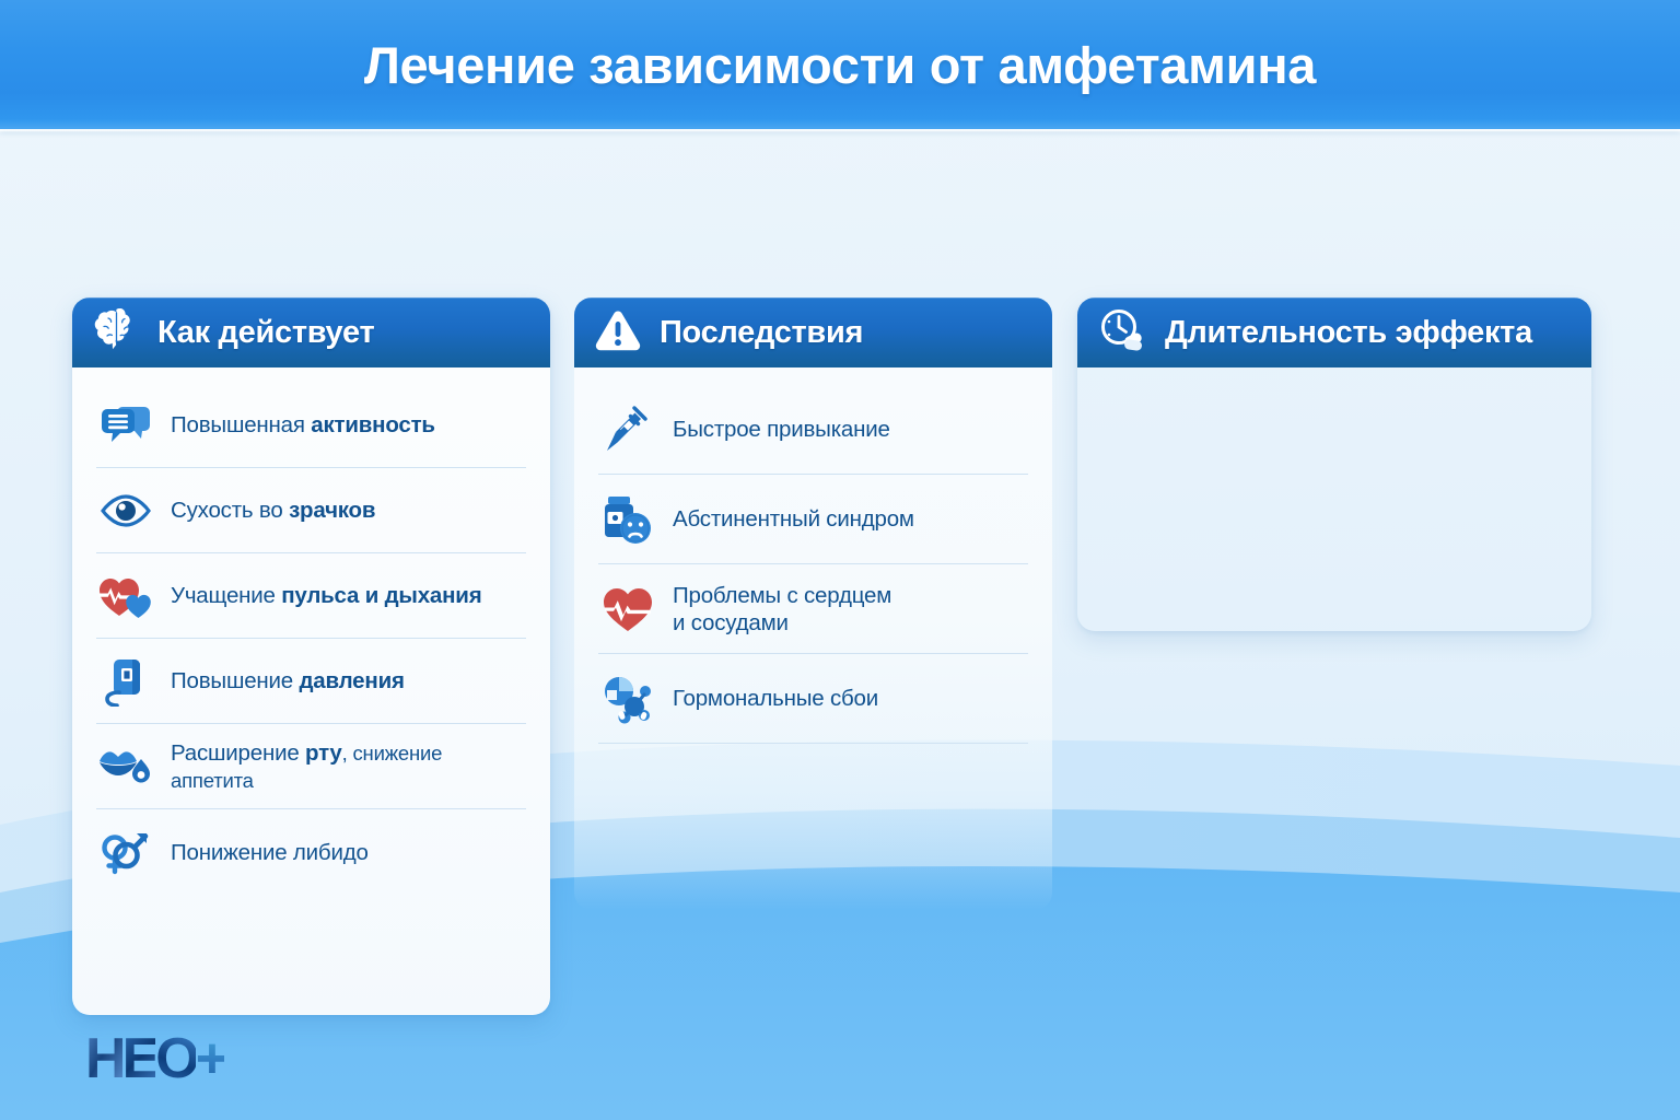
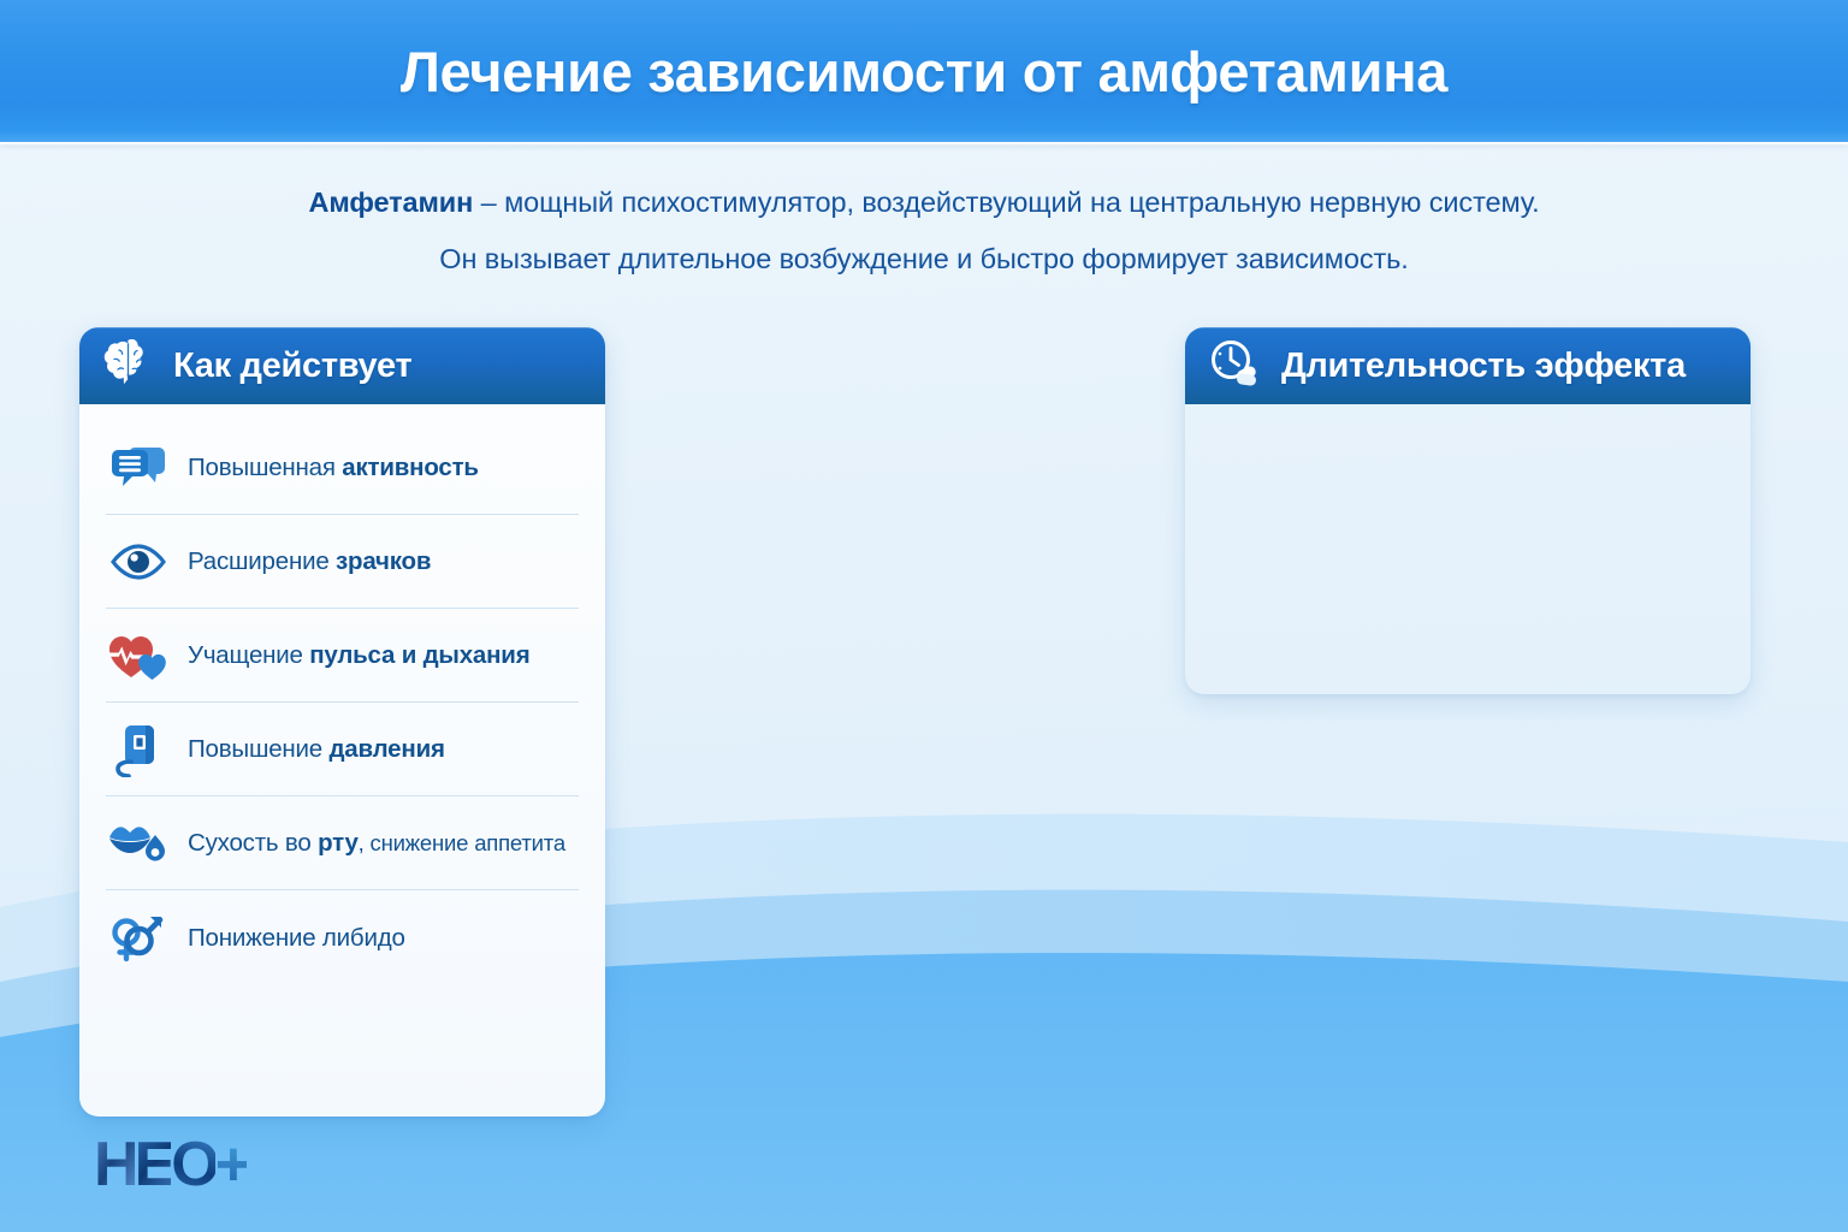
  Лечение зависимости от амфетамина
+ Амфетамин – мощный психостимулятор, воздействующий на центральную нервную систему.
+ Он вызывает длительное возбуждение и быстро формирует зависимость.
  Как действует
  Повышенная активность
- Сухость во зрачков
+ Расширение зрачков
  Учащение пульса и дыхания
  Повышение давления
- Расширение рту, снижение аппетита
+ Сухость во рту, снижение аппетита
  Понижение либидо
- Последствия
- Быстрое привыкание
- Абстинентный синдром
- Проблемы с сердцем
- и сосудами
- Гормональные сбои
  Длительность эффекта
  НЕО+
